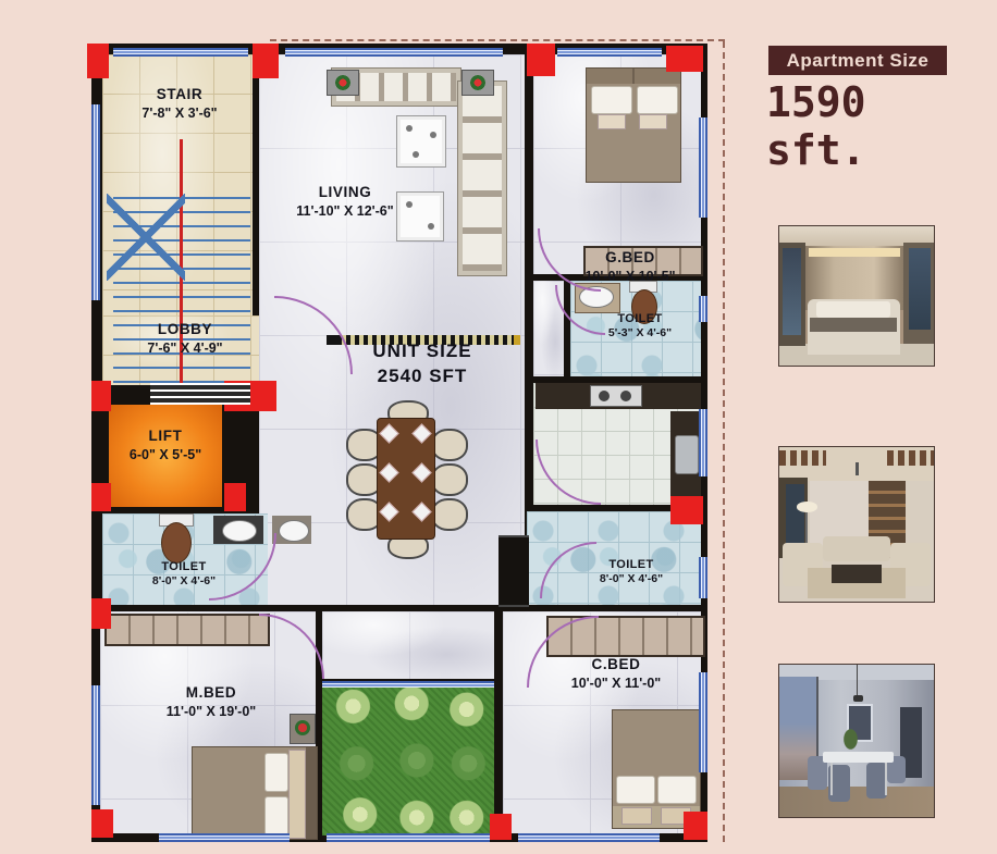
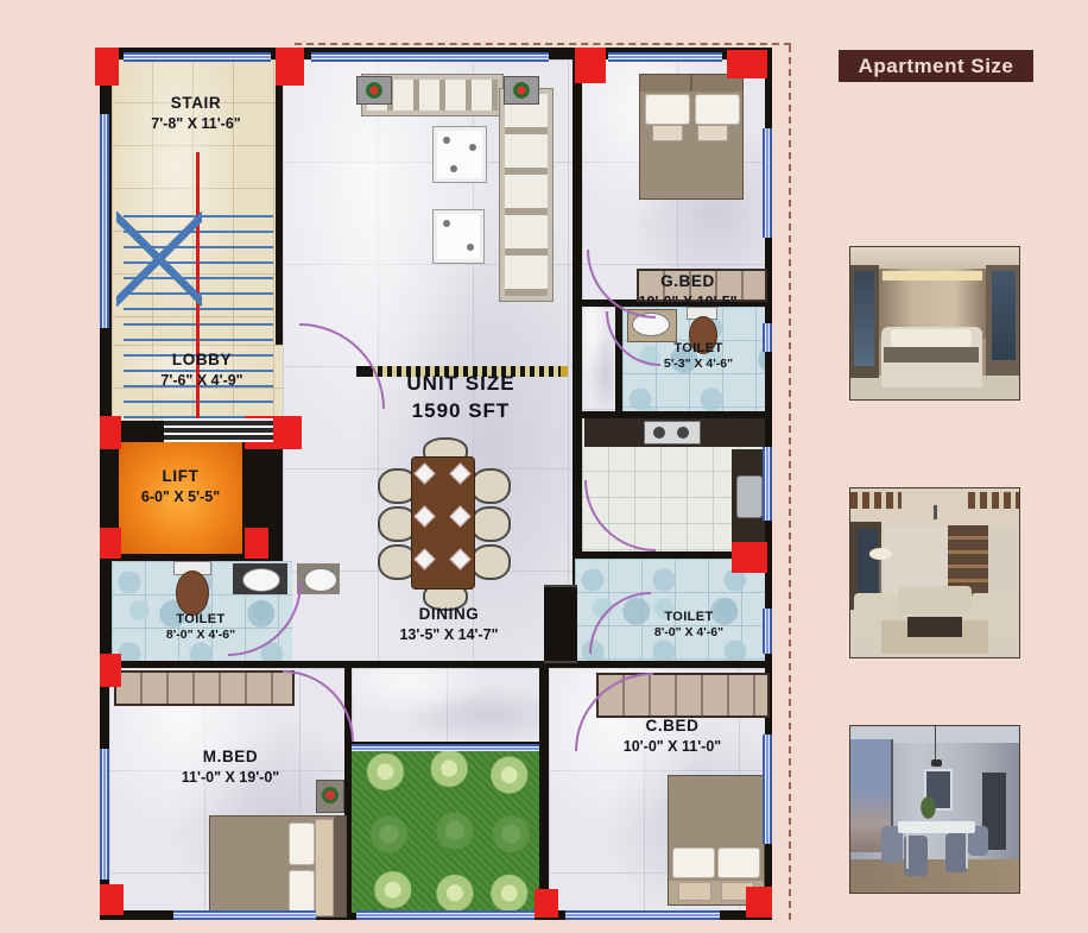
  STAIR
- 7'-8" X 3'-6"
+ 7'-8" X 11'-6"
- LIVING
- 11'-10" X 12'-6"
  G.BED
  10'-0" X 10'-5"
  LOBBY
  7'-6" X 4'-9"
  TOILET
  5'-3" X 4'-6"
  UNIT SIZE
- 2540 SFT
+ 1590 SFT
  LIFT
  6-0" X 5'-5"
  TOILET
  8'-0" X 4'-6"
+ DINING
+ 13'-5" X 14'-7"
  TOILET
  8'-0" X 4'-6"
  M.BED
  11'-0" X 19'-0"
  C.BED
  10'-0" X 11'-0"
  Apartment Size
- 1590 sft.
